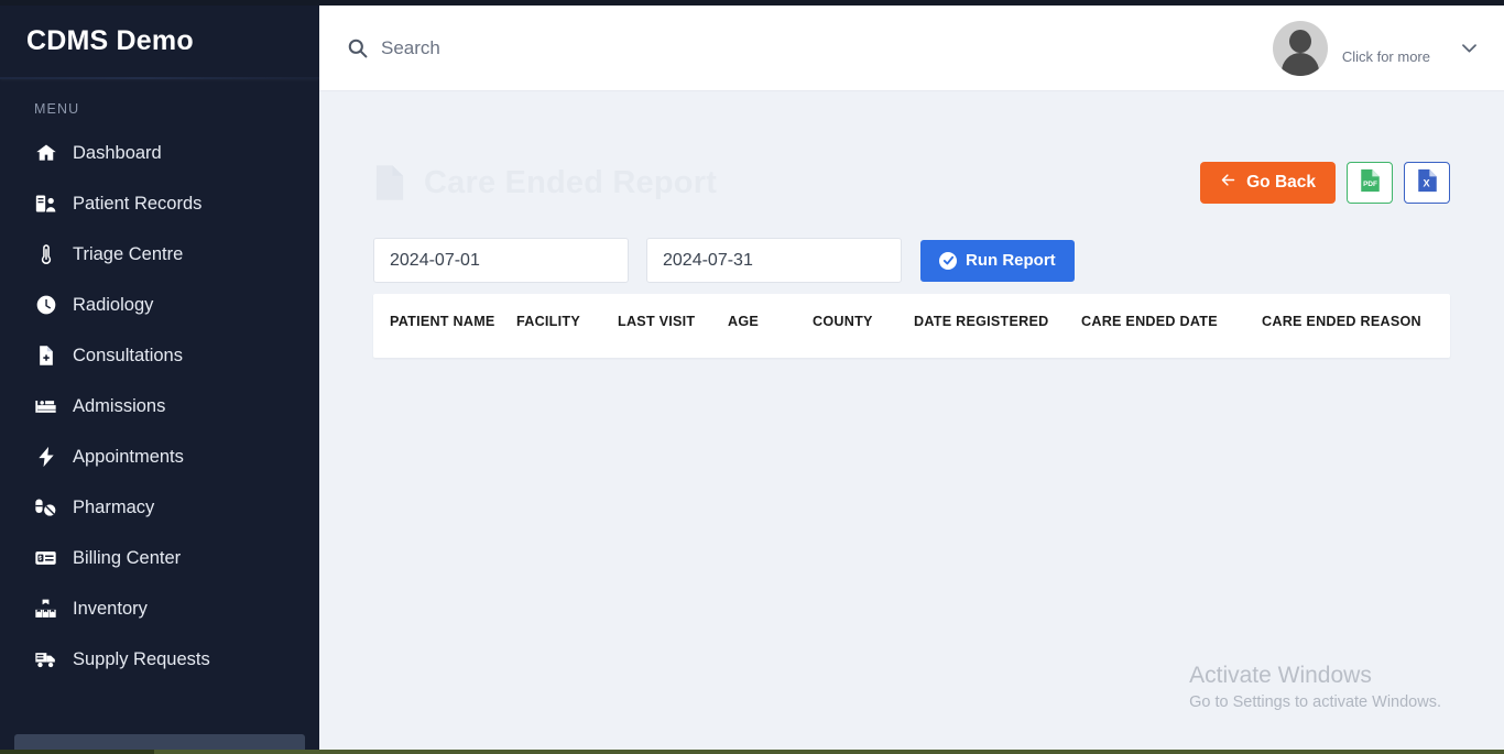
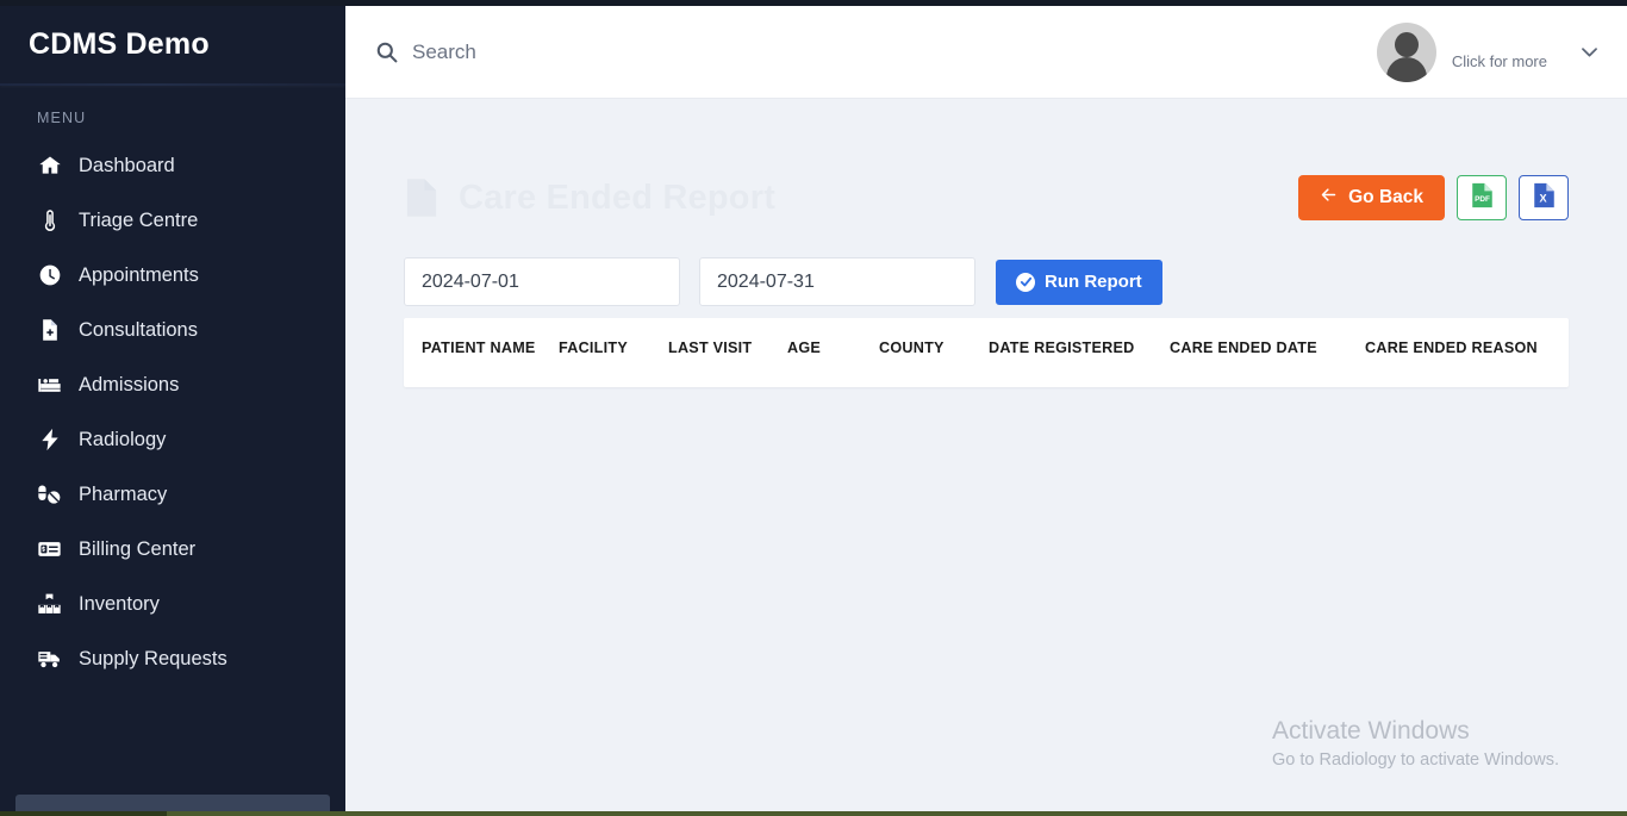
  CDMS Demo
  MENU
  Dashboard
- Patient Records
  Triage Centre
- Radiology
+ Appointments
  Consultations
  Admissions
- Appointments
+ Radiology
  Pharmacy
  Billing Center
  Inventory
  Supply Requests
  Search
  Click for more
  Go Back
  X
  2024-07-01
  2024-07-31
  Run Report
  PATIENT NAME	FACILITY	LAST VISIT	AGE	COUNTY	DATE REGISTERED	CARE ENDED DATE	CARE ENDED REASON
  Activate Windows
- Go to Settings to activate Windows.
+ Go to Radiology to activate Windows.
